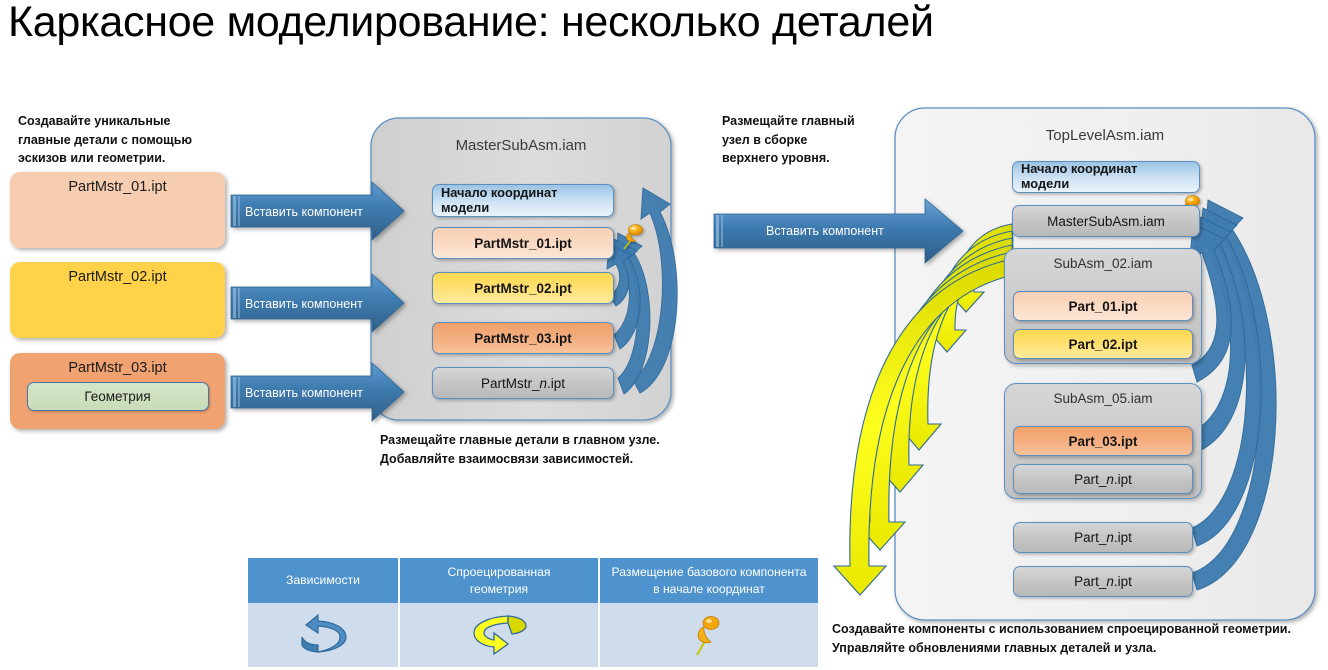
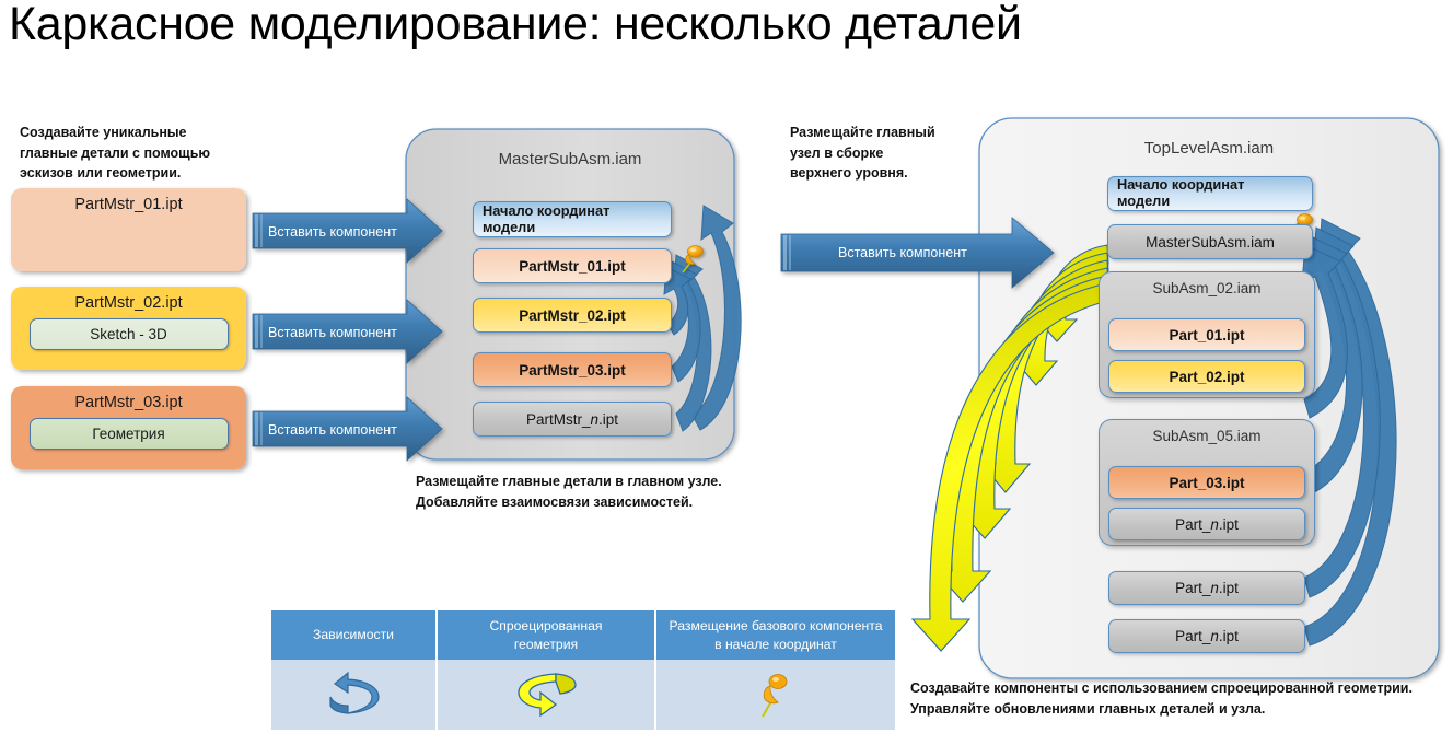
  Каркасное моделирование: несколько деталей
  Создавайте уникальные
  главные детали с помощью
  эскизов или геометрии.
  Размещайте главный
  узел в сборке
  верхнего уровня.
  Размещайте главные детали в главном узле.
  Добавляйте взаимосвязи зависимостей.
  Создавайте компоненты с использованием спроецированной геометрии.
  Управляйте обновлениями главных деталей и узла.
  PartMstr_01.ipt
  PartMstr_02.ipt
+ Sketch - 3D
  PartMstr_03.ipt
  Геометрия
  Вставить компонент
  Вставить компонент
  Вставить компонент
  Вставить компонент
  MasterSubAsm.iam
  Начало координат
  модели
  PartMstr_01.ipt
  PartMstr_02.ipt
  PartMstr_03.ipt
  PartMstr_n.ipt
  TopLevelAsm.iam
  Начало координат
  модели
  MasterSubAsm.iam
  SubAsm_02.iam
  Part_01.ipt
  Part_02.ipt
  SubAsm_05.iam
  Part_03.ipt
  Part_n.ipt
  Part_n.ipt
  Part_n.ipt
  Зависимости
  Спроецированная
  геометрия
  Размещение базового компонента
  в начале координат
